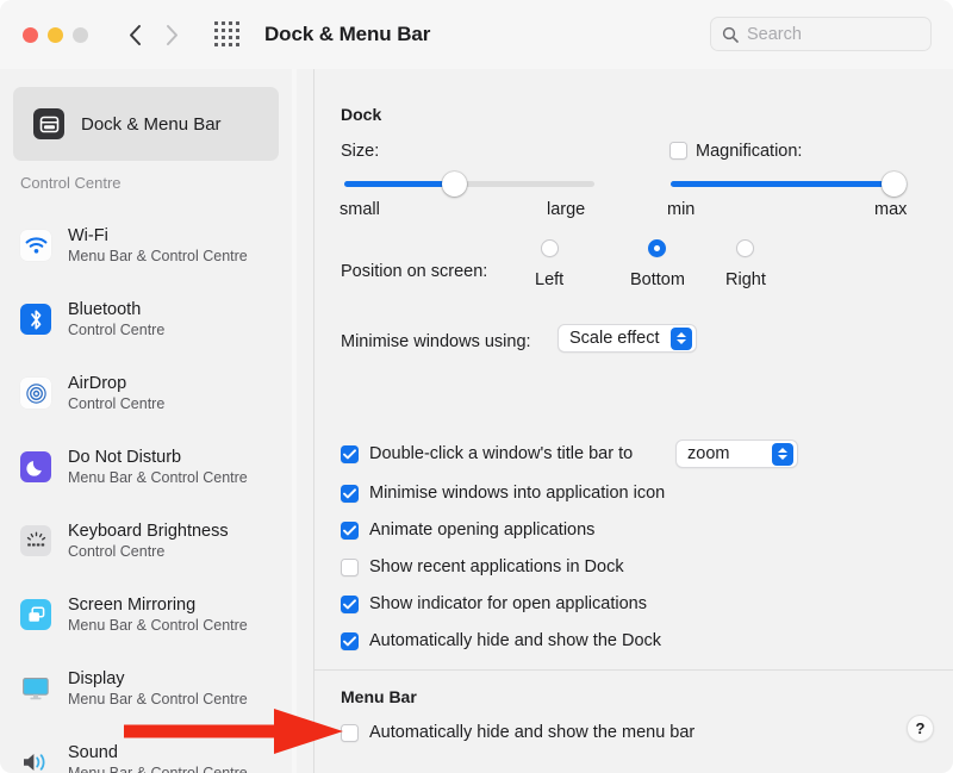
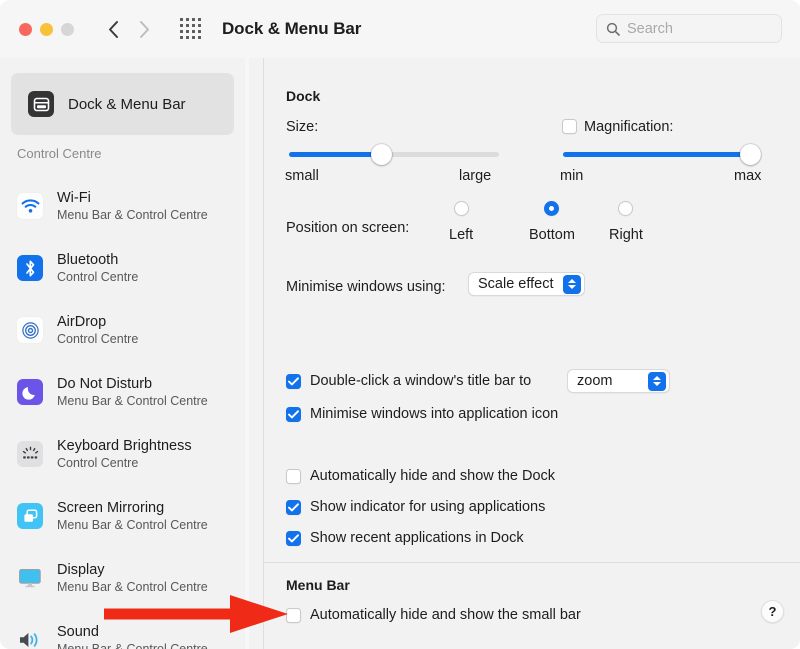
  Dock & Menu Bar
  Search
  Dock & Menu Bar
  Control Centre
  Wi-Fi
  Menu Bar & Control Centre
  Bluetooth
  Control Centre
  AirDrop
  Control Centre
  Do Not Disturb
  Menu Bar & Control Centre
  Keyboard Brightness
  Control Centre
  Screen Mirroring
  Menu Bar & Control Centre
  Display
  Menu Bar & Control Centre
  Sound
  Dock
  Size:
  small
  large
  Magnification:
  min
  max
  Position on screen:
  Left
  Bottom
  Right
  Minimise windows using:
  Scale effect
  Double-click a window's title bar to
  zoom
  Minimise windows into application icon
- Animate opening applications
- Show recent applications in Dock
+ Automatically hide and show the Dock
- Show indicator for open applications
+ Show indicator for using applications
- Automatically hide and show the Dock
+ Show recent applications in Dock
  Menu Bar
- Automatically hide and show the menu bar
+ Automatically hide and show the small bar
  ?
